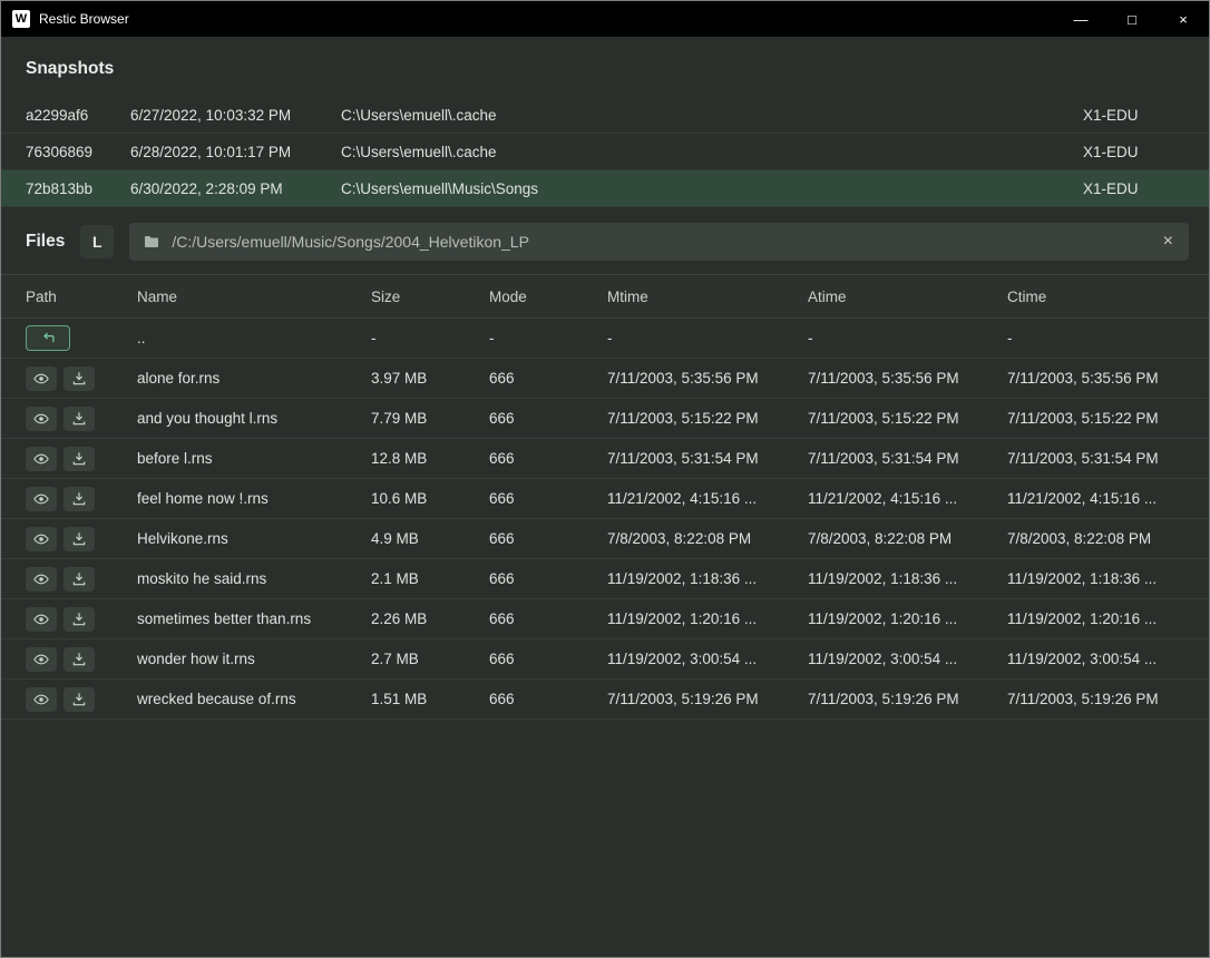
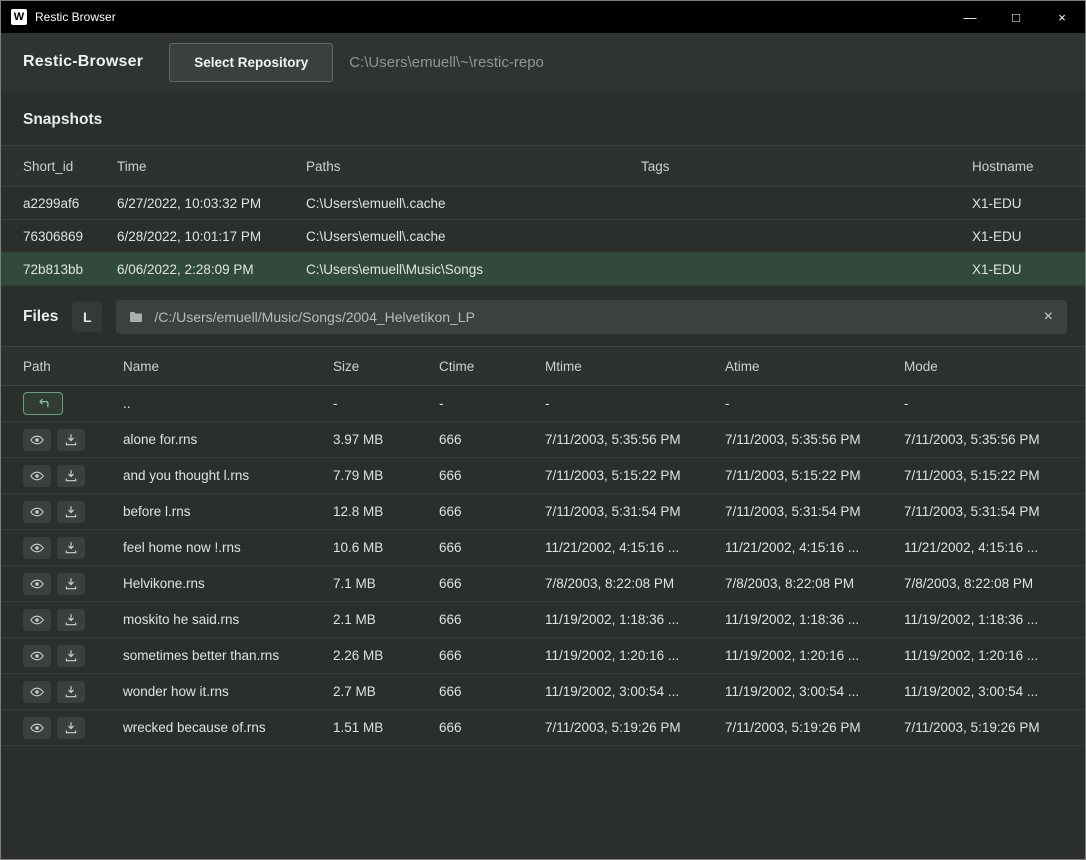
  W
  Restic Browser
  —
  □
  ×
+ Restic-Browser
+ Select Repository
+ C:\Users\emuell\~\restic-repo
  Snapshots
+ Short_id
+ Time
+ Paths
+ Tags
+ Hostname
  a2299af6
  6/27/2022, 10:03:32 PM
  C:\Users\emuell\.cache
  X1-EDU
  76306869
  6/28/2022, 10:01:17 PM
  C:\Users\emuell\.cache
  X1-EDU
  72b813bb
- 6/30/2022, 2:28:09 PM
+ 6/06/2022, 2:28:09 PM
  C:\Users\emuell\Music\Songs
  X1-EDU
  Files
  L
  /C:/Users/emuell/Music/Songs/2004_Helvetikon_LP
  ×
  Path
  Name
  Size
- Mode
+ Ctime
  Mtime
  Atime
- Ctime
+ Mode
  ..
  -
  -
  -
  -
  -
  alone for.rns
  3.97 MB
  666
  7/11/2003, 5:35:56 PM
  7/11/2003, 5:35:56 PM
  7/11/2003, 5:35:56 PM
  and you thought l.rns
  7.79 MB
  666
  7/11/2003, 5:15:22 PM
  7/11/2003, 5:15:22 PM
  7/11/2003, 5:15:22 PM
  before l.rns
  12.8 MB
  666
  7/11/2003, 5:31:54 PM
  7/11/2003, 5:31:54 PM
  7/11/2003, 5:31:54 PM
  feel home now !.rns
  10.6 MB
  666
  11/21/2002, 4:15:16 ...
  11/21/2002, 4:15:16 ...
  11/21/2002, 4:15:16 ...
  Helvikone.rns
- 4.9 MB
+ 7.1 MB
  666
  7/8/2003, 8:22:08 PM
  7/8/2003, 8:22:08 PM
  7/8/2003, 8:22:08 PM
  moskito he said.rns
  2.1 MB
  666
  11/19/2002, 1:18:36 ...
  11/19/2002, 1:18:36 ...
  11/19/2002, 1:18:36 ...
  sometimes better than.rns
  2.26 MB
  666
  11/19/2002, 1:20:16 ...
  11/19/2002, 1:20:16 ...
  11/19/2002, 1:20:16 ...
  wonder how it.rns
  2.7 MB
  666
  11/19/2002, 3:00:54 ...
  11/19/2002, 3:00:54 ...
  11/19/2002, 3:00:54 ...
  wrecked because of.rns
  1.51 MB
  666
  7/11/2003, 5:19:26 PM
  7/11/2003, 5:19:26 PM
  7/11/2003, 5:19:26 PM
